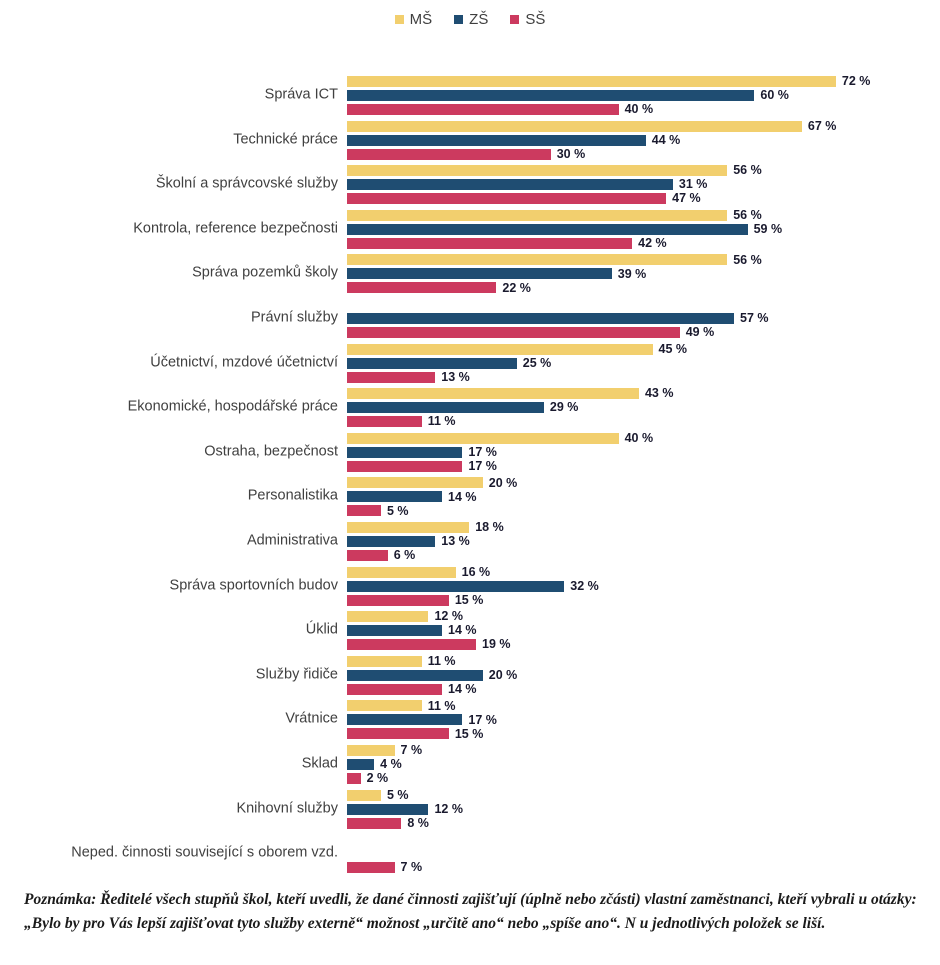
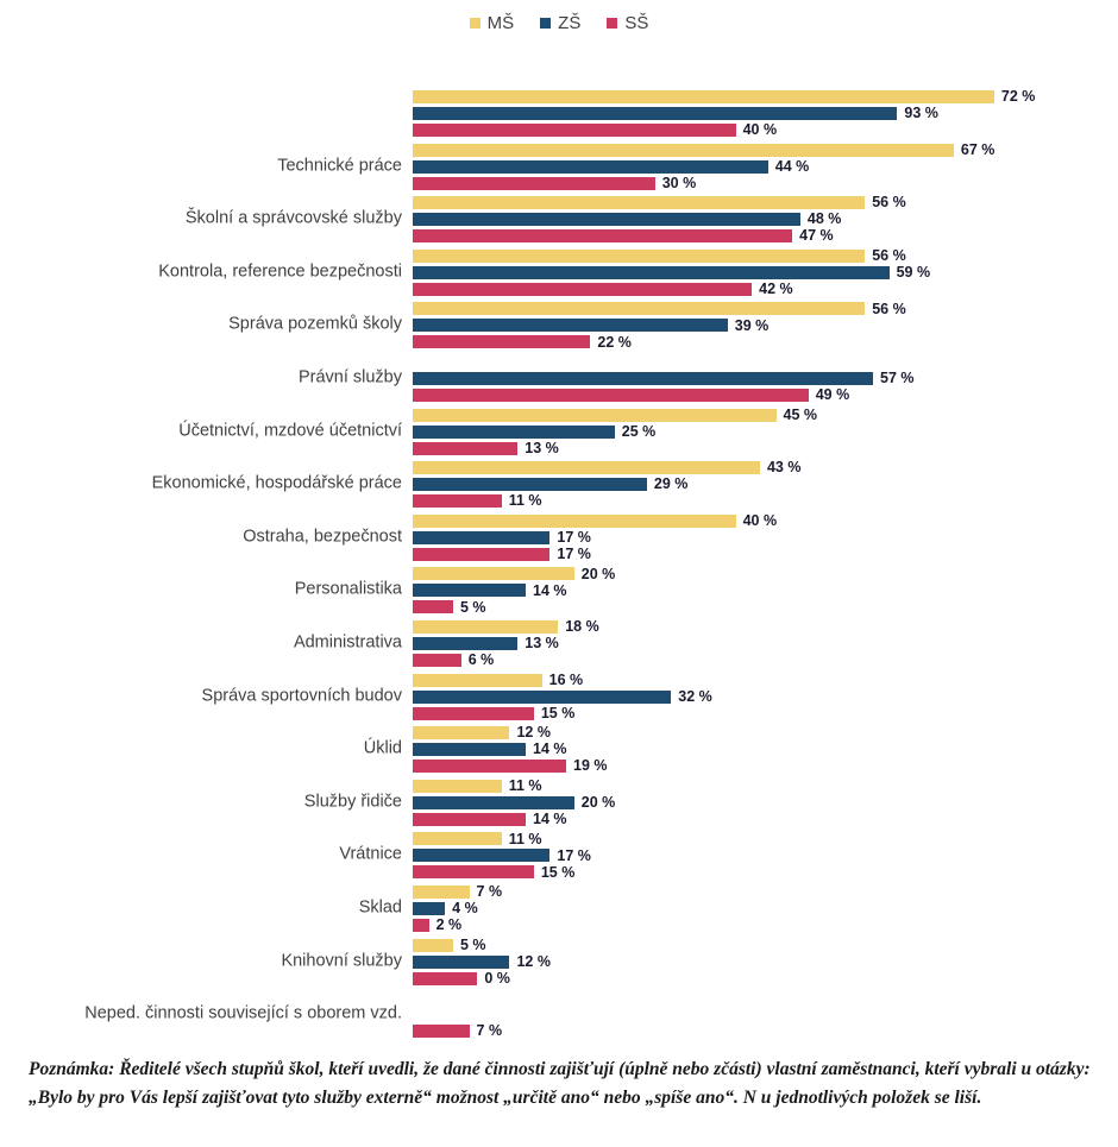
  MŠ
  ZŠ
  SŠ
- Správa ICT
  72 %
- 60 %
+ 93 %
  40 %
  Technické práce
  67 %
  44 %
  30 %
  Školní a správcovské služby
  56 %
- 31 %
+ 48 %
  47 %
  Kontrola, reference bezpečnosti
  56 %
  59 %
  42 %
  Správa pozemků školy
  56 %
  39 %
  22 %
  Právní služby
  57 %
  49 %
  Účetnictví, mzdové účetnictví
  45 %
  25 %
  13 %
  Ekonomické, hospodářské práce
  43 %
  29 %
  11 %
  Ostraha, bezpečnost
  40 %
  17 %
  17 %
  Personalistika
  20 %
  14 %
  5 %
  Administrativa
  18 %
  13 %
  6 %
  Správa sportovních budov
  16 %
  32 %
  15 %
  Úklid
  12 %
  14 %
  19 %
  Služby řidiče
  11 %
  20 %
  14 %
  Vrátnice
  11 %
  17 %
  15 %
  Sklad
  7 %
  4 %
  2 %
  Knihovní služby
  5 %
  12 %
- 8 %
+ 0 %
  Neped. činnosti související s oborem vzd.
  7 %
  Poznámka: Ředitelé všech stupňů škol, kteří uvedli, že dané činnosti zajišťují (úplně nebo zčásti) vlastní zaměstnanci, kteří vybrali u otázky: „Bylo by pro Vás lepší zajišťovat tyto služby externě“ možnost „určitě ano“ nebo „spíše ano“. N u jednotlivých položek se liší.
